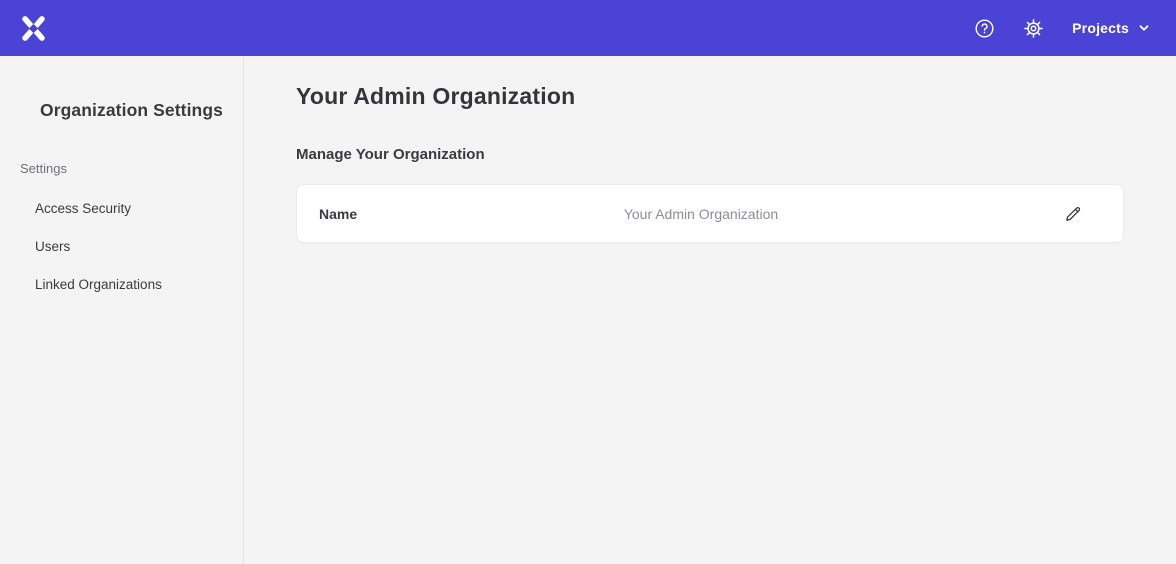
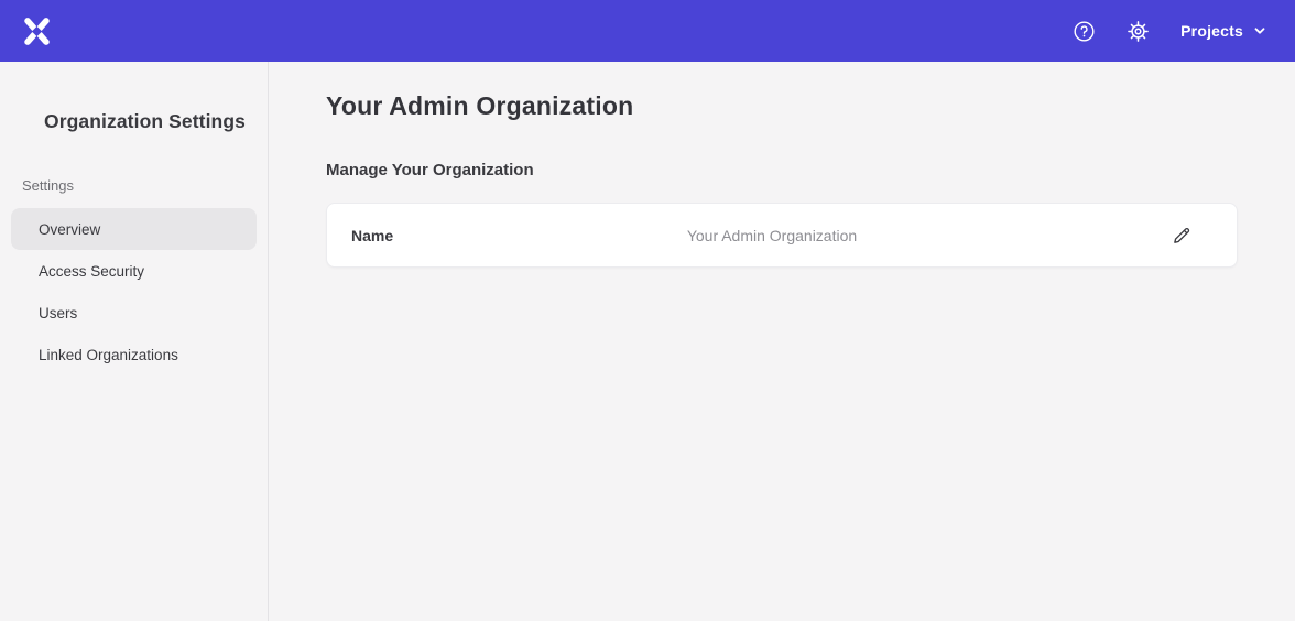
  Projects
  Organization Settings
  Settings
+ Overview
  Access Security
  Users
  Linked Organizations
  Your Admin Organization
  Manage Your Organization
  Name
  Your Admin Organization
